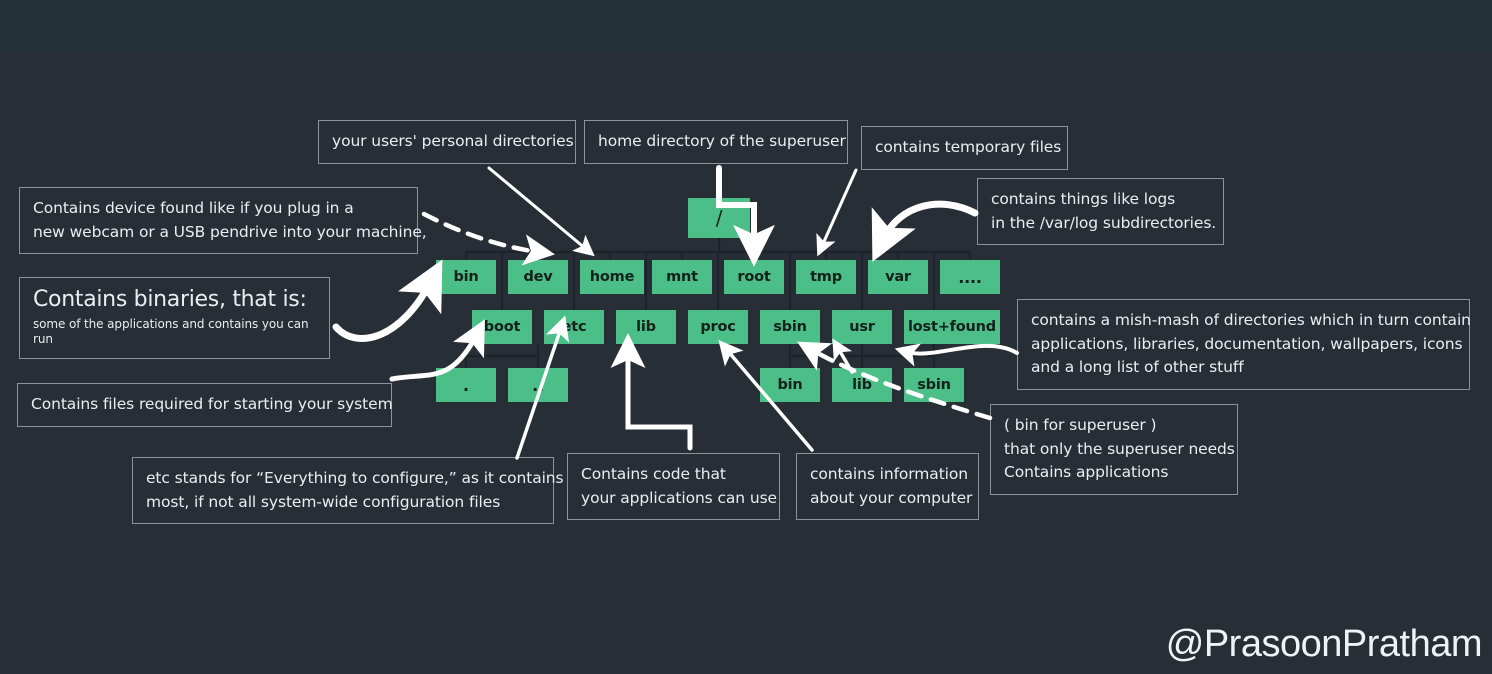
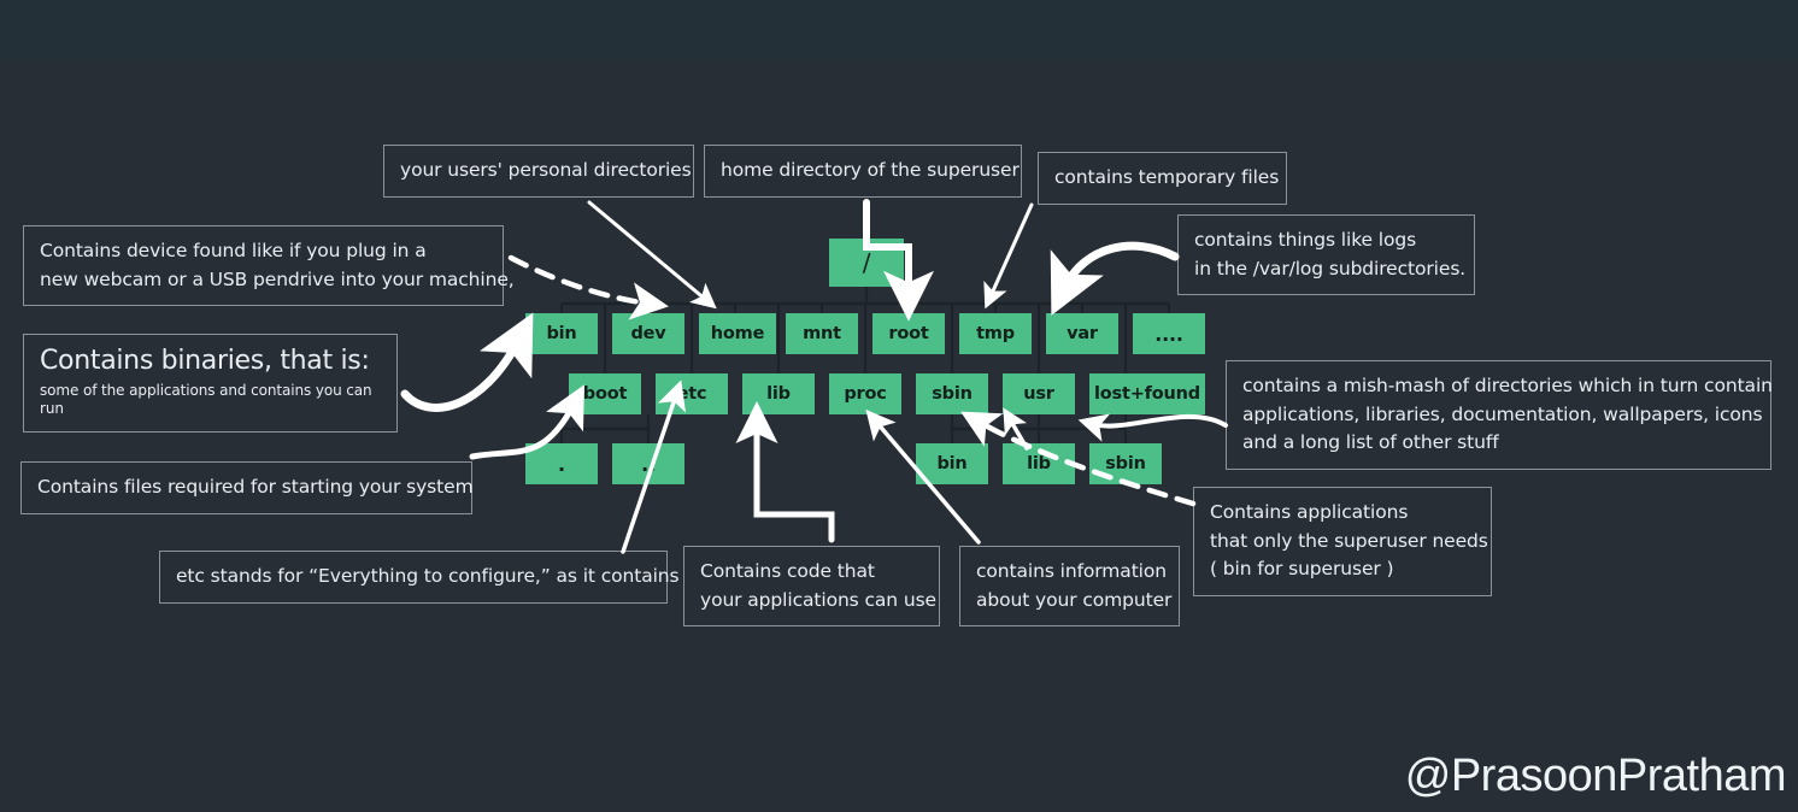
  /
  bin
  dev
  home
  mnt
  root
  tmp
  var
  ....
  boot
  etc
  lib
  proc
  sbin
  usr
  lost+found
  .
  bin
  lib
  sbin
  your users' personal directorie
  home directory of the superus
  contains temporary file
  Contains device found like if you plug in a
  new webcam or a USB pendrive into your machi
  contains things like logs
  in the /var/log subdirectories
  Contains binaries, that is:
  some of the applications and contains you can run
  contains a mish-mash of directories which in turn conta
  applications, libraries, documentation, wallpapers, icon
  and a long list of other stuff
  Contains files required for starting your syste
- ( bin for superuser )
+ Contains applications
  that only the superuser need
- Contains applications
+ ( bin for superuser )
  etc stands for “Everything to configure,” as it conta
- most, if not all system-wide configuration files
  Contains code that
  your applications can us
  contains information
  about your compute
  @PrasoonPratham
